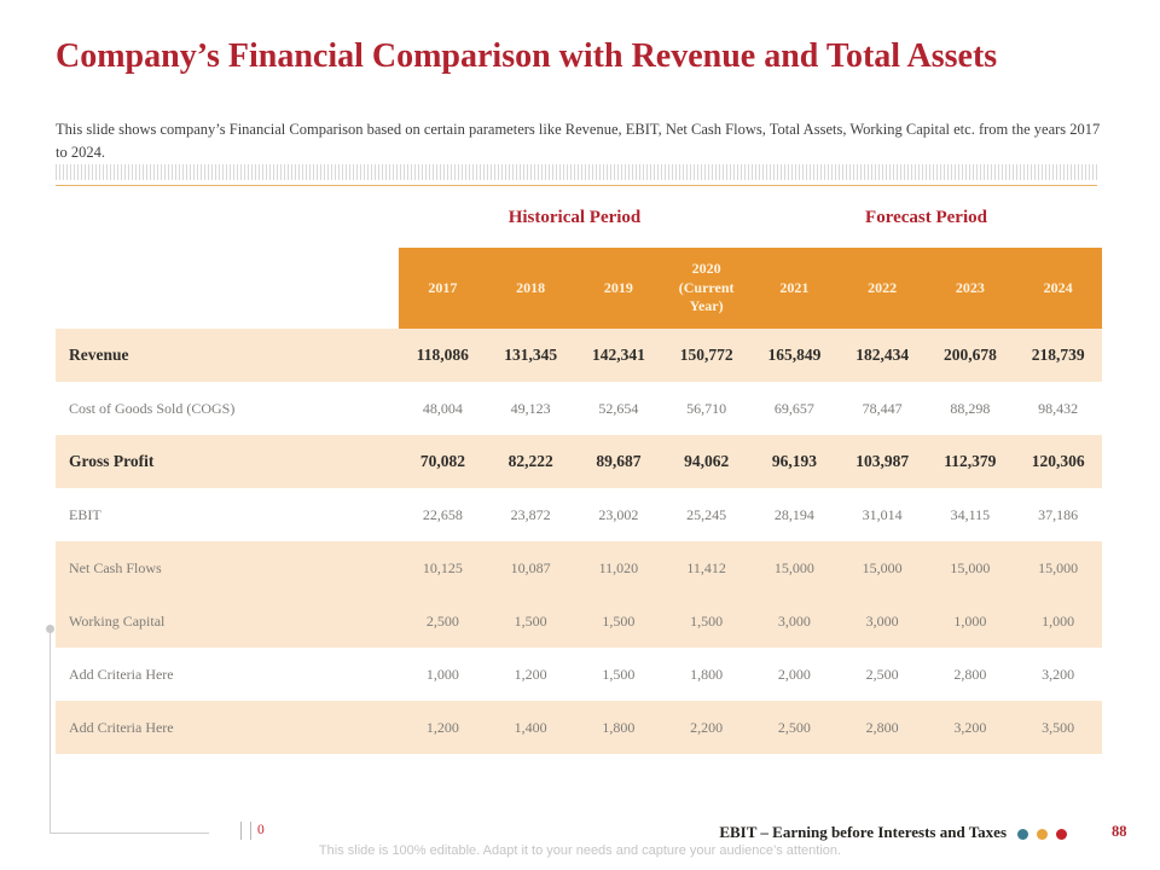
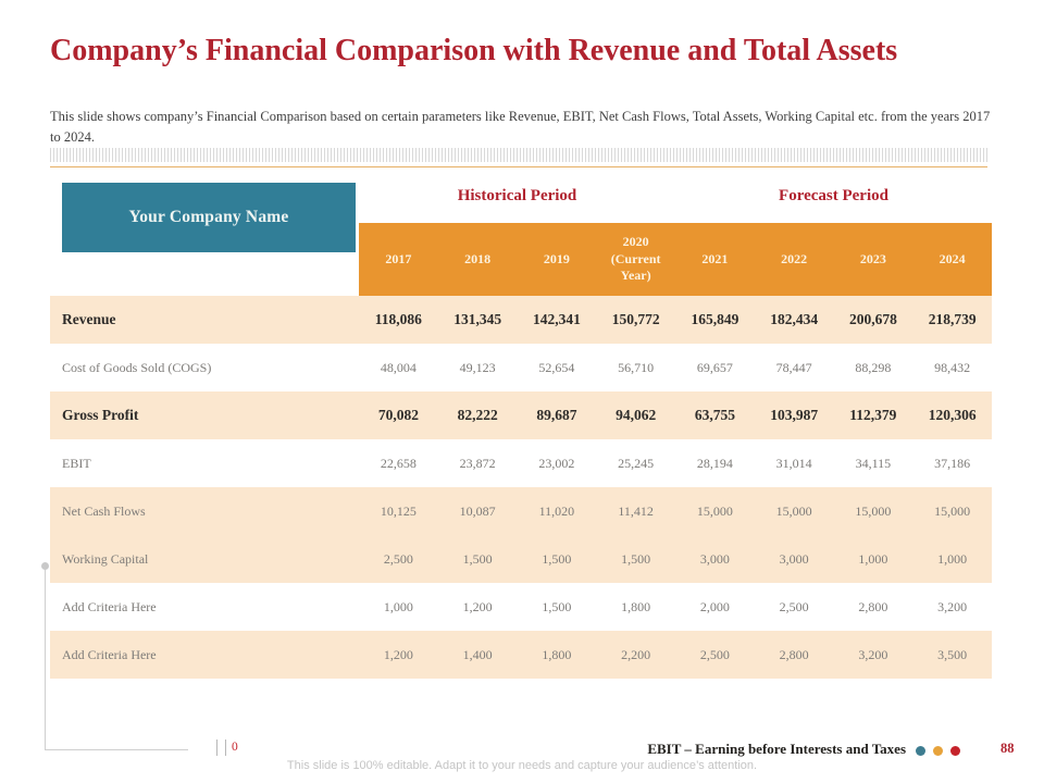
  Company’s Financial Comparison with Revenue and Total Assets
  This slide shows company’s Financial Comparison based on certain parameters like Revenue, EBIT, Net Cash Flows, Total Assets, Working Capital etc. from the years 2017 to 2024.
+ Your Company Name
  Historical Period
  Forecast Period
  2017
  2018
  2019
  2020 (Current Year)
  2021
  2022
  2023
  2024
  Revenue
  118,086
  131,345
  142,341
  150,772
  165,849
  182,434
  200,678
  218,739
  Cost of Goods Sold (COGS)
  48,004
  49,123
  52,654
  56,710
  69,657
  78,447
  88,298
  98,432
  Gross Profit
  70,082
  82,222
  89,687
  94,062
- 96,193
+ 63,755
  103,987
  112,379
  120,306
  EBIT
  22,658
  23,872
  23,002
  25,245
  28,194
  31,014
  34,115
  37,186
  Net Cash Flows
  10,125
  10,087
  11,020
  11,412
  15,000
  15,000
  15,000
  15,000
  Working Capital
  2,500
  1,500
  1,500
  1,500
  3,000
  3,000
  1,000
  1,000
  Add Criteria Here
  1,000
  1,200
  1,500
  1,800
  2,000
  2,500
  2,800
  3,200
  Add Criteria Here
  1,200
  1,400
  1,800
  2,200
  2,500
  2,800
  3,200
  3,500
  0
  EBIT – Earning before Interests and Taxes
  88
  This slide is 100% editable. Adapt it to your needs and capture your audience’s attention.
